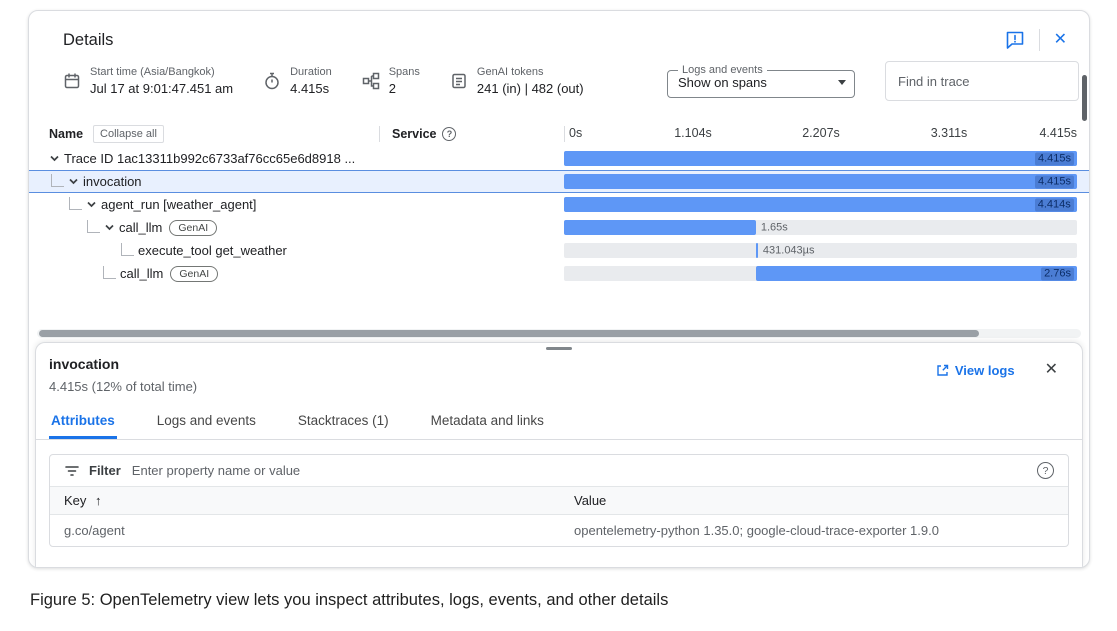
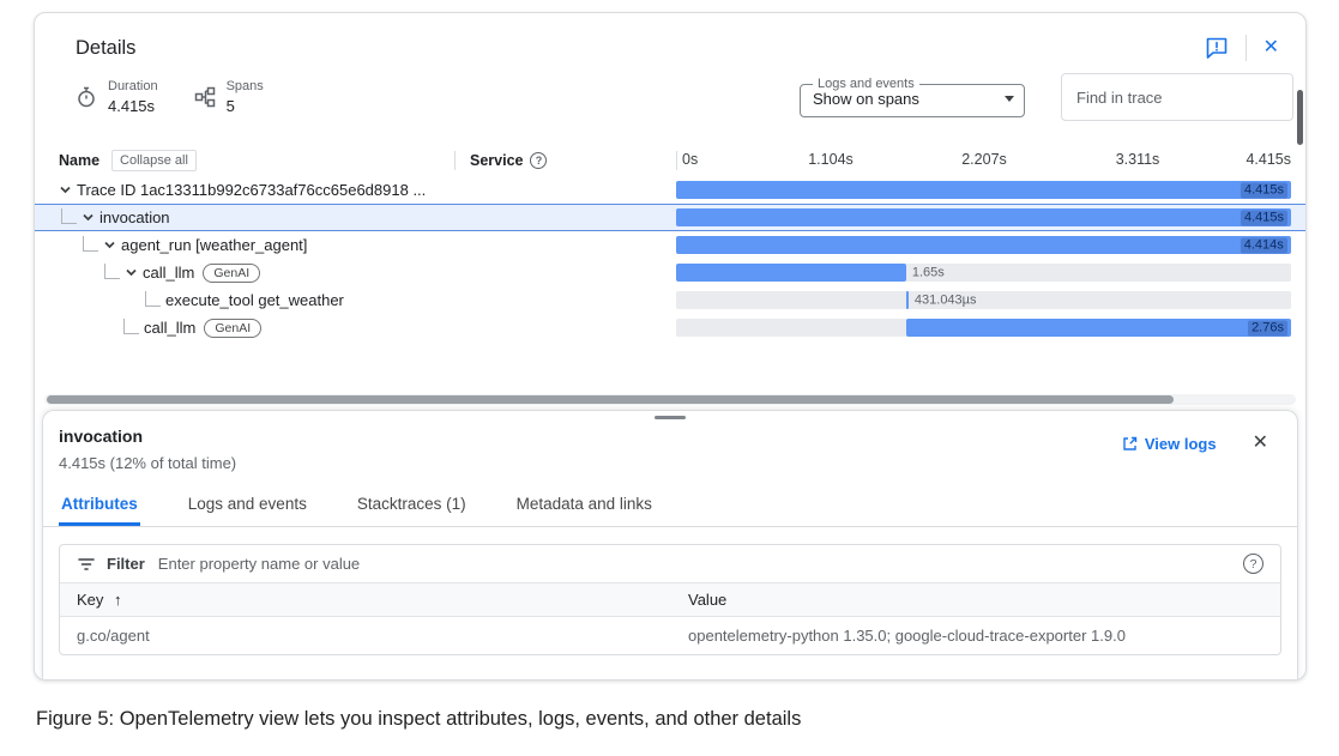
  Details
  ✕
- Start time (Asia/Bangkok)
- Jul 17 at 9:01:47.451 am
  Duration
  4.415s
  Spans
- 2
+ 5
- GenAI tokens
- 241 (in) | 482 (out)
  Logs and events
  Show on spans
  Find in trace
  Name
  Collapse all
  Service
  ?
  0s
  1.104s
  2.207s
  3.311s
  4.415s
  Trace ID 1ac13311b992c6733af76cc65e6d8918 ...
  4.415s
  invocation
  4.415s
  agent_run [weather_agent]
  4.414s
  call_llm
  GenAI
  1.65s
  execute_tool get_weather
  431.043µs
  call_llm
  GenAI
  2.76s
  invocation
  4.415s (12% of total time)
  View logs
  ✕
  Attributes
  Logs and events
  Stacktraces (1)
  Metadata and links
  Filter
  Enter property name or value
  ?
  Key ↑
  Value
  g.co/agent
  opentelemetry-python 1.35.0; google-cloud-trace-exporter 1.9.0
  Figure 5: OpenTelemetry view lets you inspect attributes, logs, events, and other details
